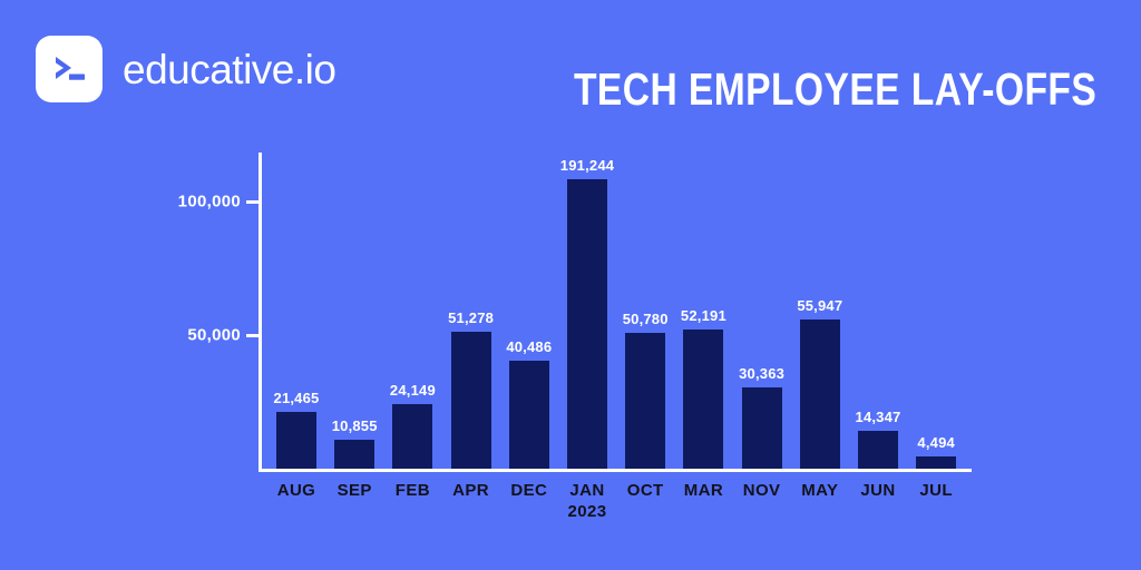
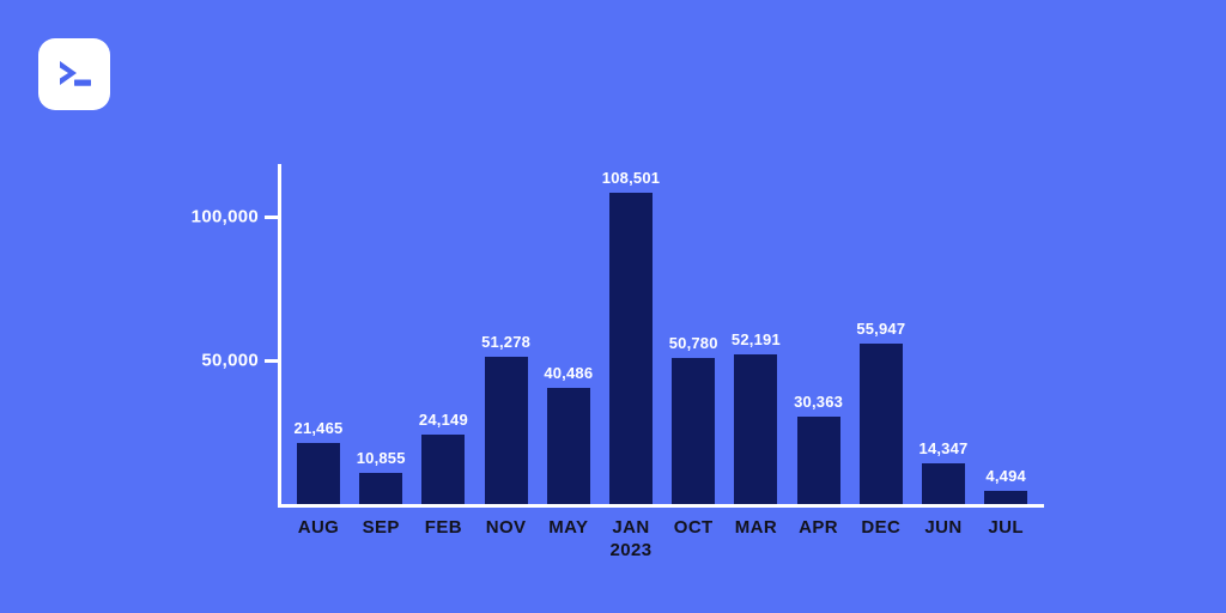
- educative.io
- TECH EMPLOYEE LAY-OFFS
  50,000
  100,000
  21,465
  10,855
  24,149
  51,278
  40,486
- 191,244
+ 108,501
  50,780
  52,191
  30,363
  55,947
  14,347
  4,494
  AUG
  SEP
  FEB
- APR
+ NOV
- DEC
+ MAY
  JAN
  2023
  OCT
  MAR
- NOV
+ APR
- MAY
+ DEC
  JUN
  JUL
